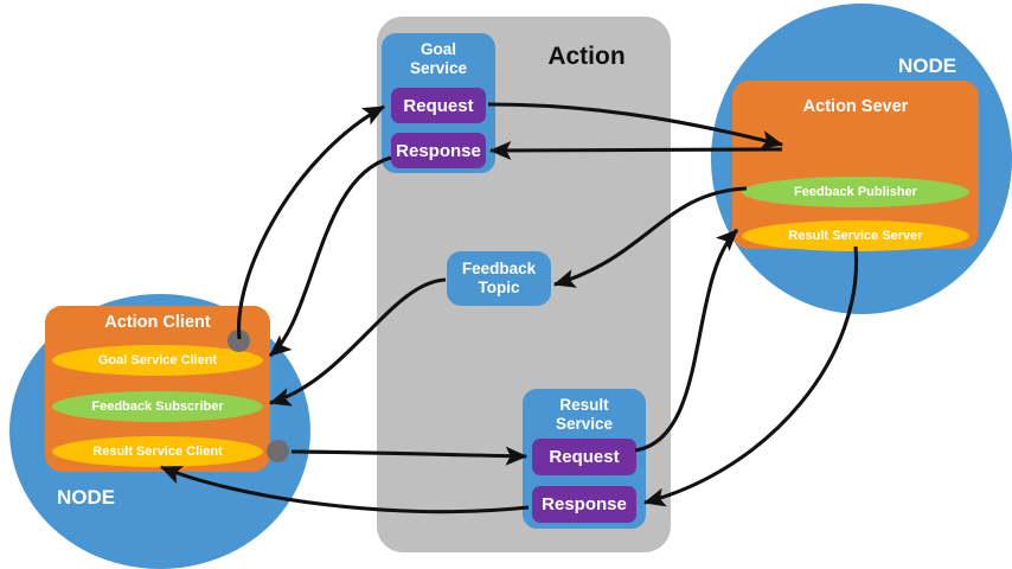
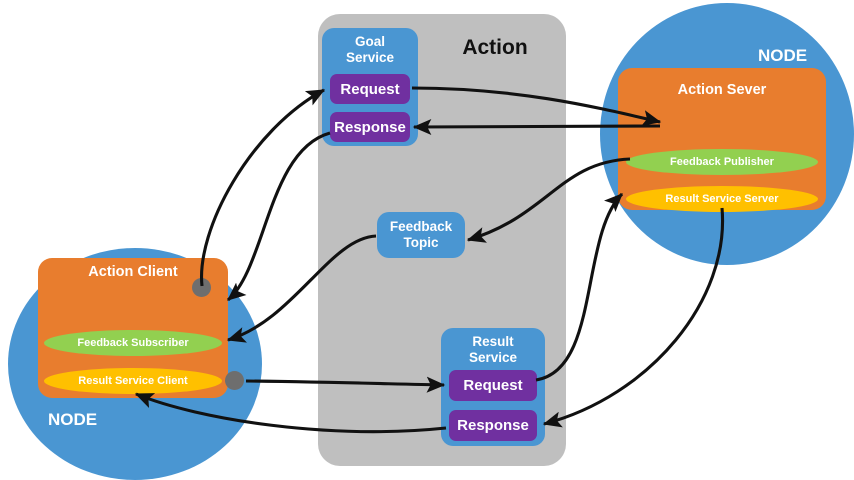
  Action
  Action Client
  Action Sever
- Goal Service Client
  Feedback Subscriber
  Result Service Client
  Feedback Publisher
  Result Service Server
  NODE
  NODE
  Goal
  Service
  Request
  Response
  Feedback
  Topic
  Result
  Service
  Request
  Response
